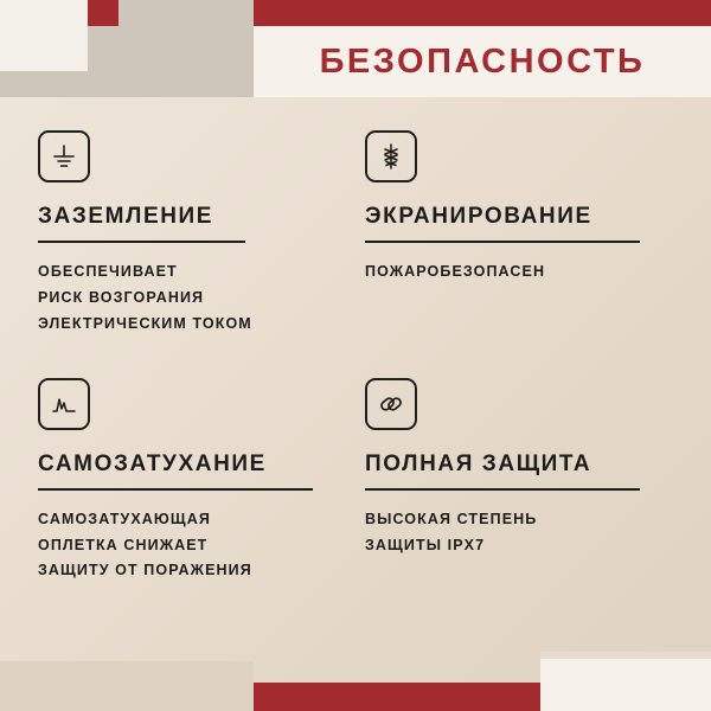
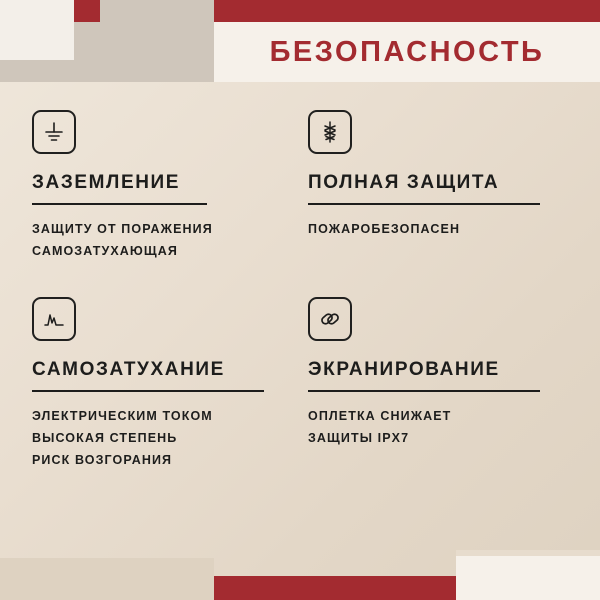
  БЕЗОПАСНОСТЬ
  ЗАЗЕМЛЕНИЕ
- ОБЕСПЕЧИВАЕТ
- РИСК ВОЗГОРАНИЯ
+ ЗАЩИТУ ОТ ПОРАЖЕНИЯ
- ЭЛЕКТРИЧЕСКИМ ТОКОМ
+ САМОЗАТУХАЮЩАЯ
- ЭКРАНИРОВАНИЕ
+ ПОЛНАЯ ЗАЩИТА
  ПОЖАРОБЕЗОПАСЕН
  САМОЗАТУХАНИЕ
- САМОЗАТУХАЮЩАЯ
+ ЭЛЕКТРИЧЕСКИМ ТОКОМ
- ОПЛЕТКА СНИЖАЕТ
+ ВЫСОКАЯ СТЕПЕНЬ
- ЗАЩИТУ ОТ ПОРАЖЕНИЯ
+ РИСК ВОЗГОРАНИЯ
- ПОЛНАЯ ЗАЩИТА
+ ЭКРАНИРОВАНИЕ
- ВЫСОКАЯ СТЕПЕНЬ
+ ОПЛЕТКА СНИЖАЕТ
  ЗАЩИТЫ IPX7
